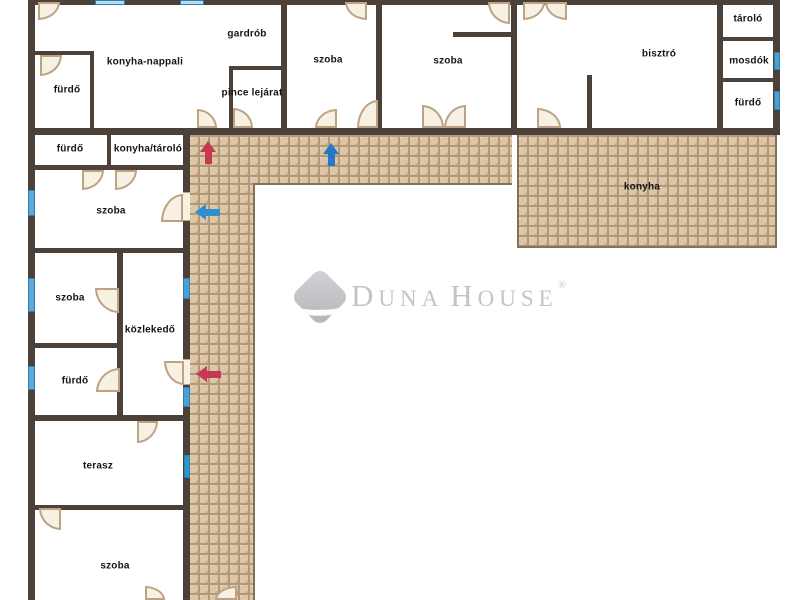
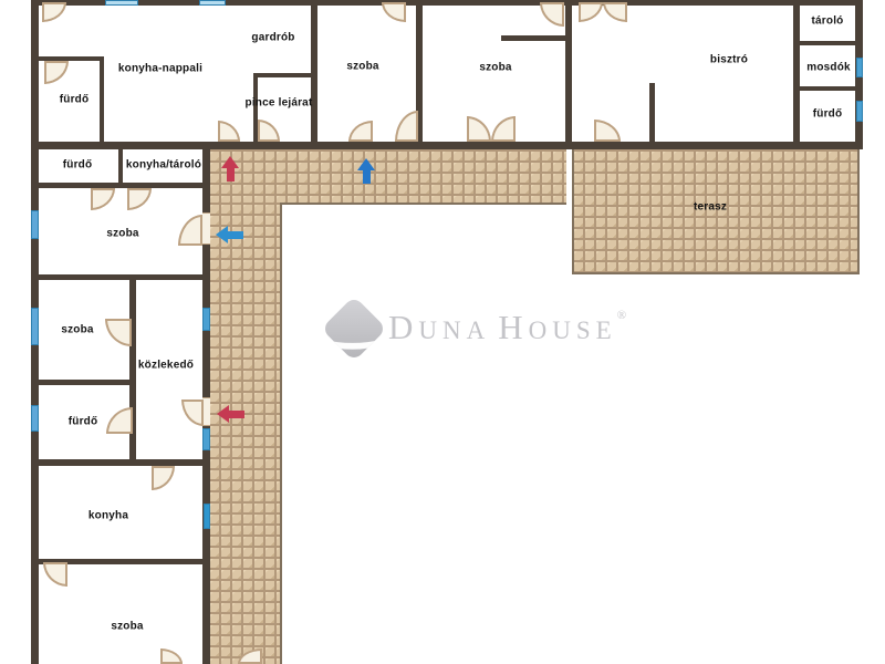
  DUNA HOUSE®
  fürdő
  konyha-nappali
  gardrób
  pince lejárat
  szoba
  szoba
  bisztró
  tároló
  mosdók
  fürdő
  fürdő
  konyha/tároló
  szoba
- konyha
+ terasz
  szoba
  közlekedő
  fürdő
- terasz
+ konyha
  szoba
